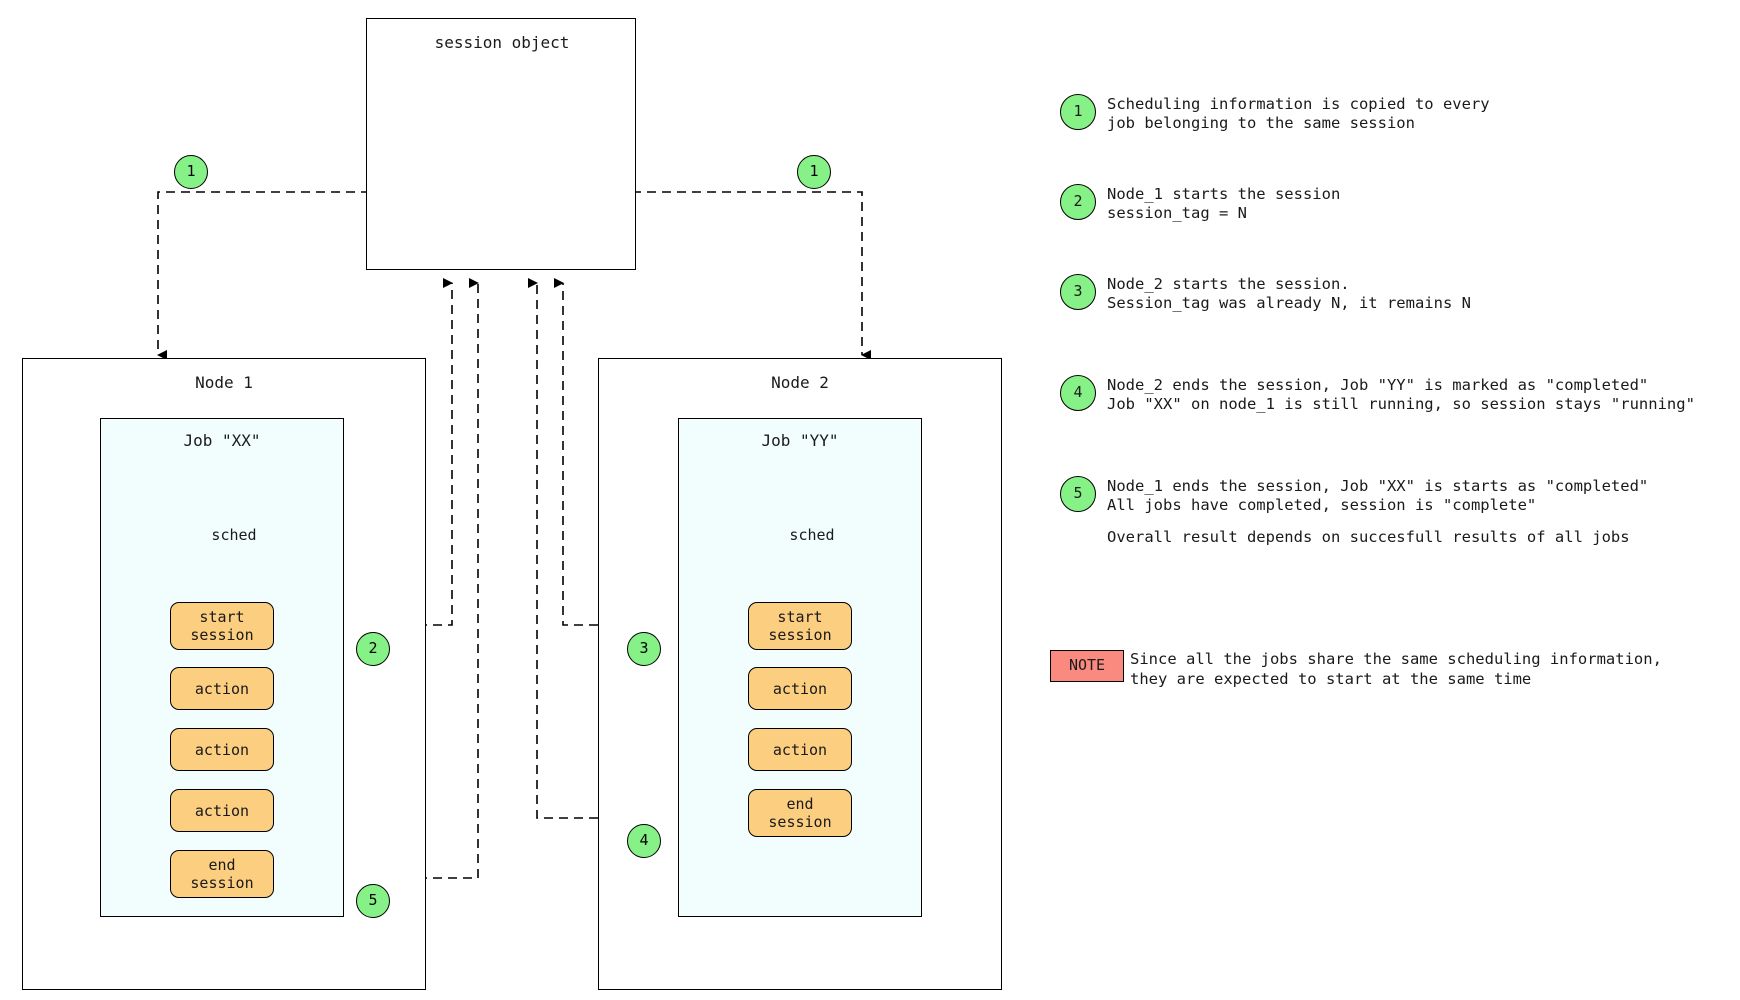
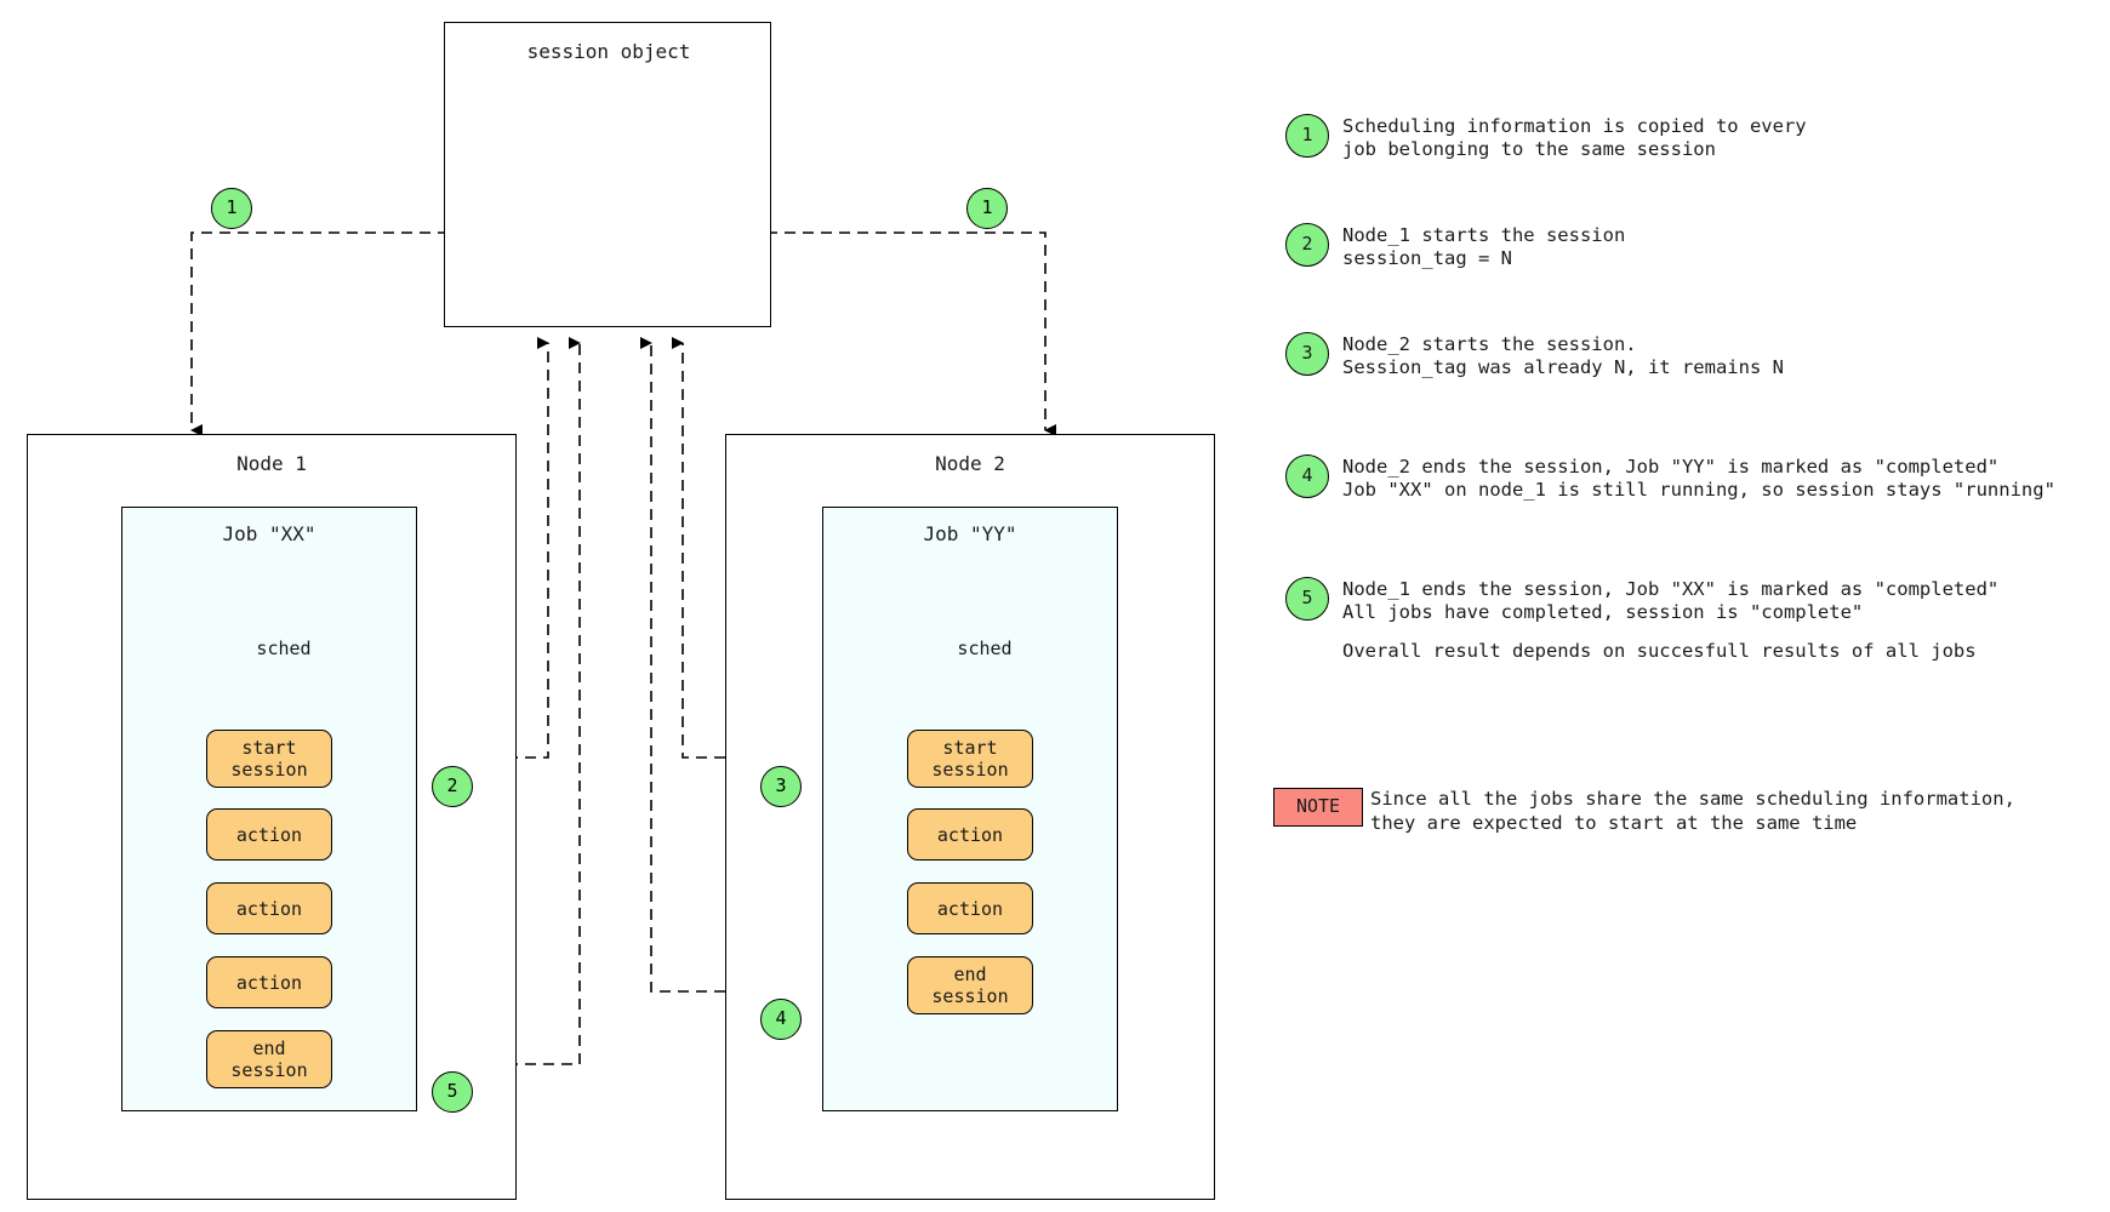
  session object
  Node 1
  Job "XX"
  sched
  start
  session
  action
  action
  action
  end
  session
  Node 2
  Job "YY"
  sched
  start
  session
  action
  action
  end
  session
  1
  1
  2
  3
  4
  5
  1
  Scheduling information is copied to every
  job belonging to the same session
  2
  Node_1 starts the session
  session_tag = N
  3
  Node_2 starts the session.
  Session_tag was already N, it remains N
  4
  Node_2 ends the session, Job "YY" is marked as "completed"
  Job "XX" on node_1 is still running, so session stays "running"
  5
- Node_1 ends the session, Job "XX" is starts as "completed"
+ Node_1 ends the session, Job "XX" is marked as "completed"
  All jobs have completed, session is "complete"
  Overall result depends on succesfull results of all jobs
  NOTE
  Since all the jobs share the same scheduling information,
  they are expected to start at the same time
